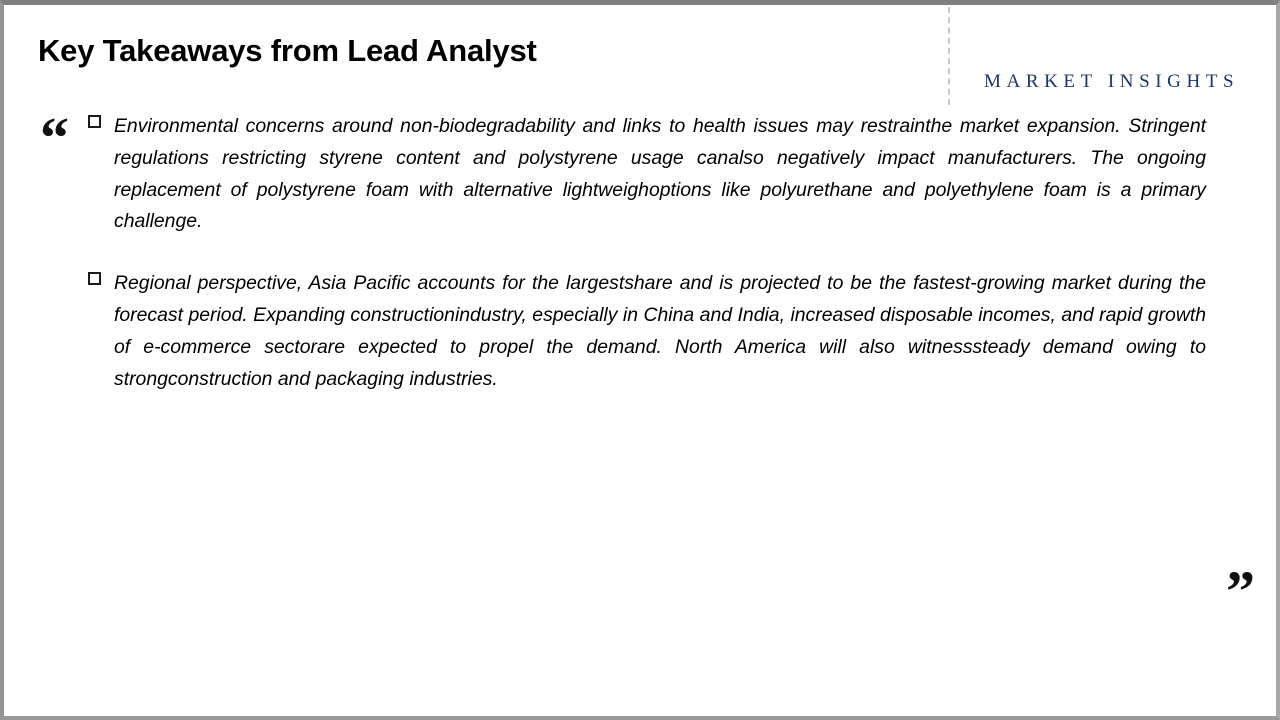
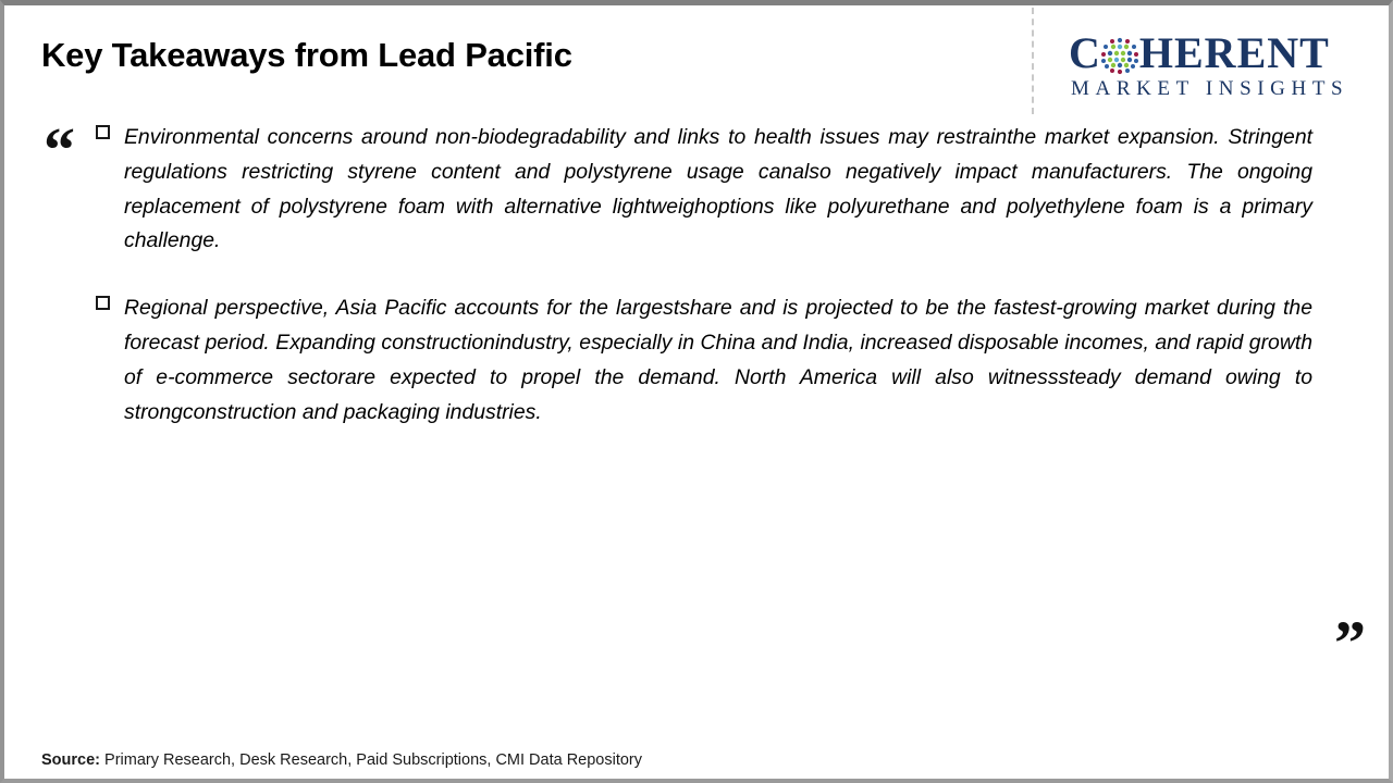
- Key Takeaways from Lead Analyst
+ Key Takeaways from Lead Pacific
+ C
+ HERENT
  MARKET INSIGHTS
  “
  Environmental concerns around non-biodegradability and links to health issues may restrainthe market expansion. Stringent regulations restricting styrene content and polystyrene usage canalso negatively impact manufacturers. The ongoing replacement of polystyrene foam with alternative lightweighoptions like polyurethane and polyethylene foam is a primary challenge.
  Regional perspective, Asia Pacific accounts for the largestshare and is projected to be the fastest-growing market during the forecast period. Expanding constructionindustry, especially in China and India, increased disposable incomes, and rapid growth of e-commerce sectorare expected to propel the demand. North America will also witnesssteady demand owing to strongconstruction and packaging industries.
  ”
+ Source: Primary Research, Desk Research, Paid Subscriptions, CMI Data Repository
